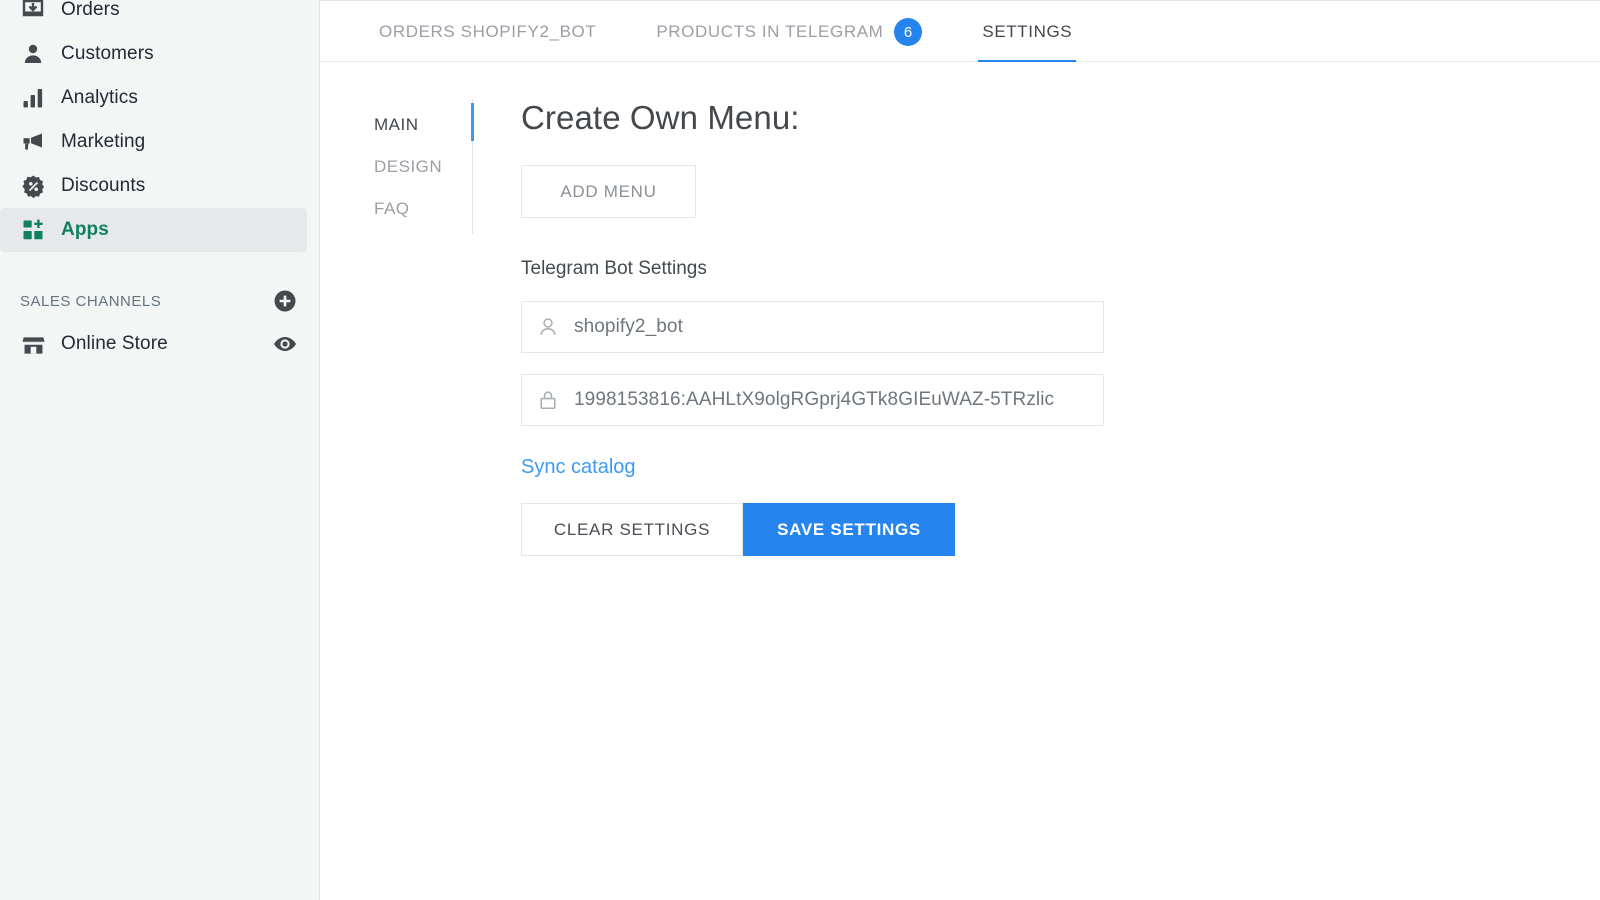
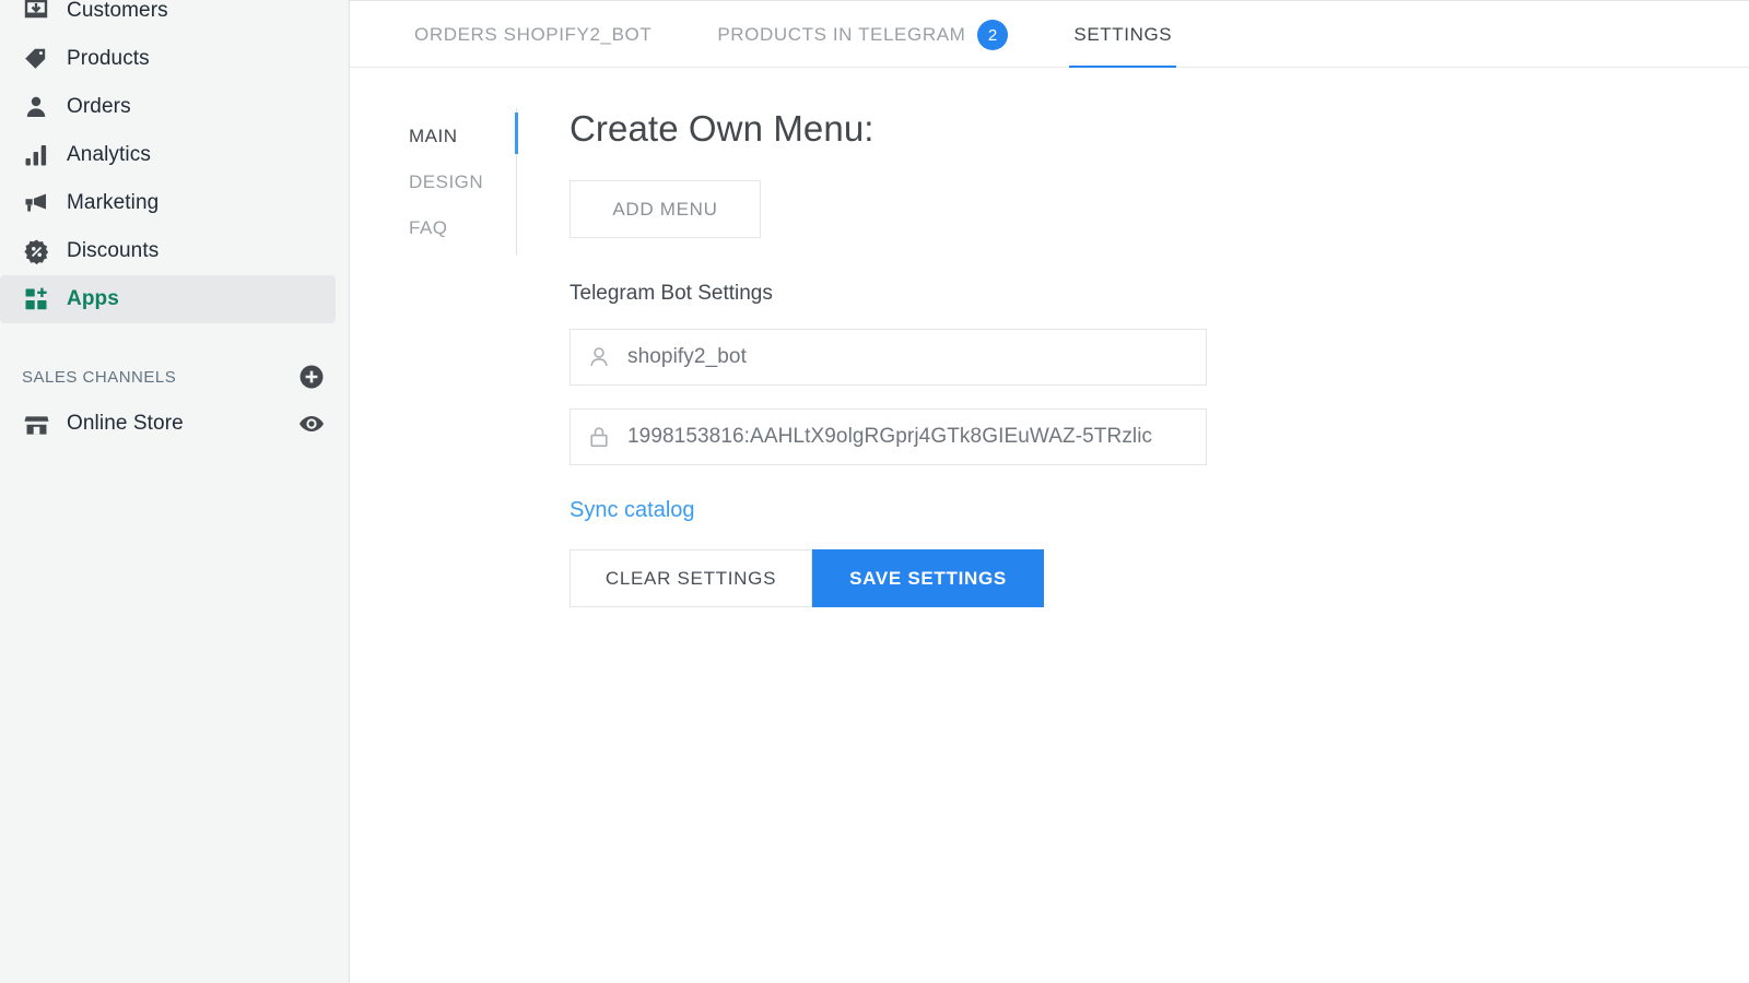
- Orders
+ Customers
+ Products
- Customers
+ Orders
  Analytics
  Marketing
  Discounts
  Apps
  SALES CHANNELS
  Online Store
  ORDERS SHOPIFY2_BOT
  PRODUCTS IN TELEGRAM
- 6
+ 2
  SETTINGS
  MAIN
  DESIGN
  FAQ
  Create Own Menu:
  ADD MENU
  Telegram Bot Settings
  shopify2_bot
  1998153816:AAHLtX9olgRGprj4GTk8GIEuWAZ-5TRzlic
  Sync catalog
  CLEAR SETTINGS
  SAVE SETTINGS
